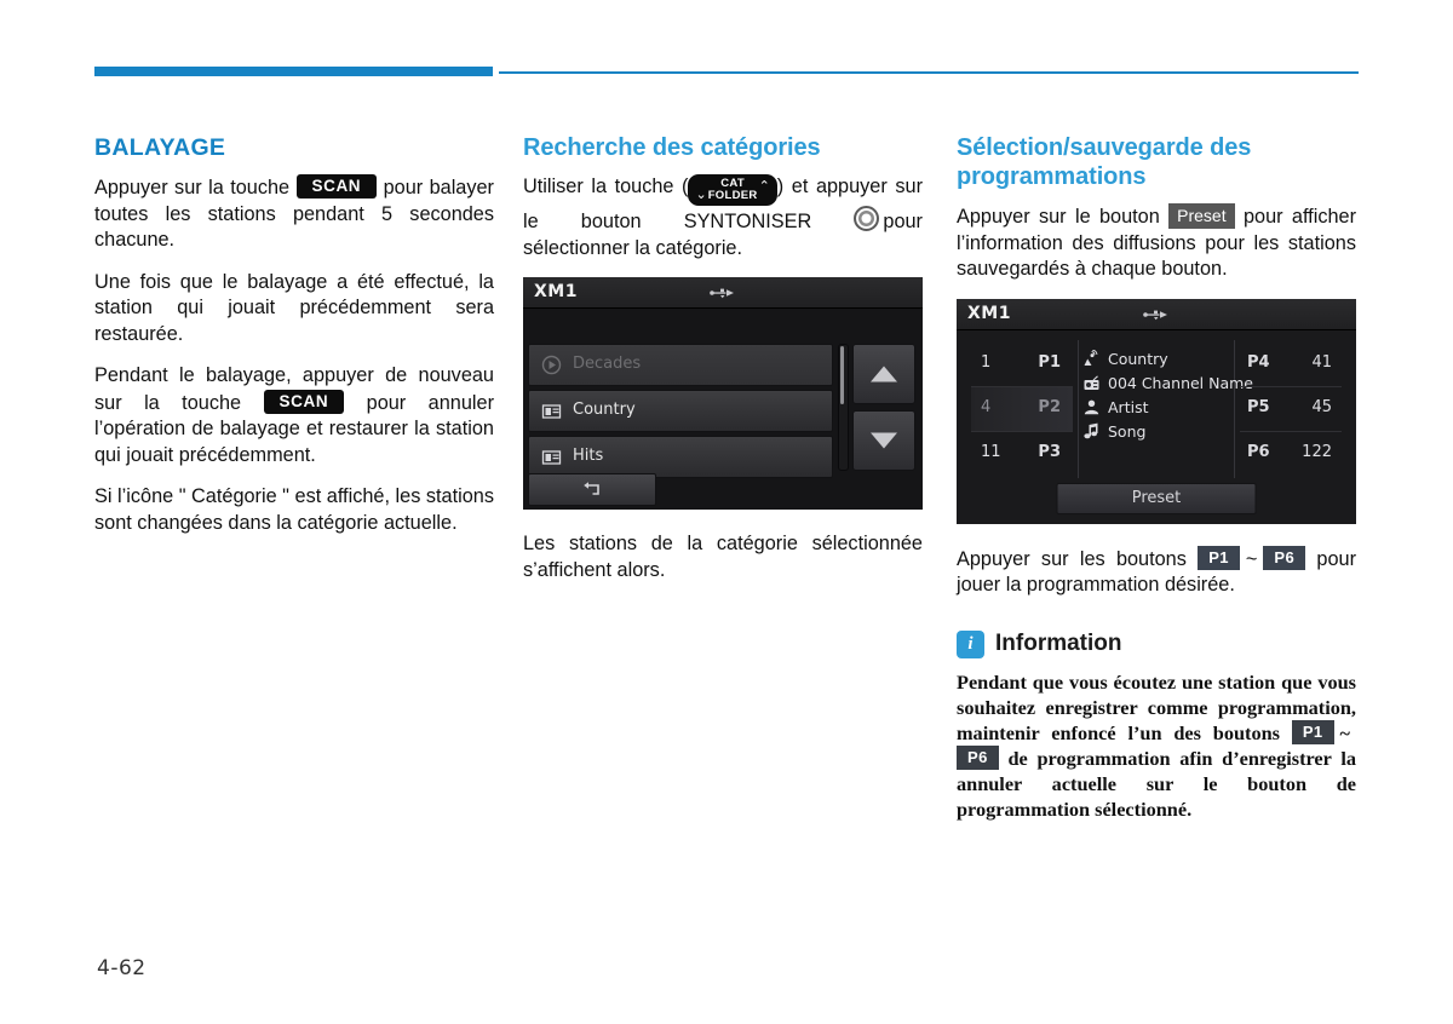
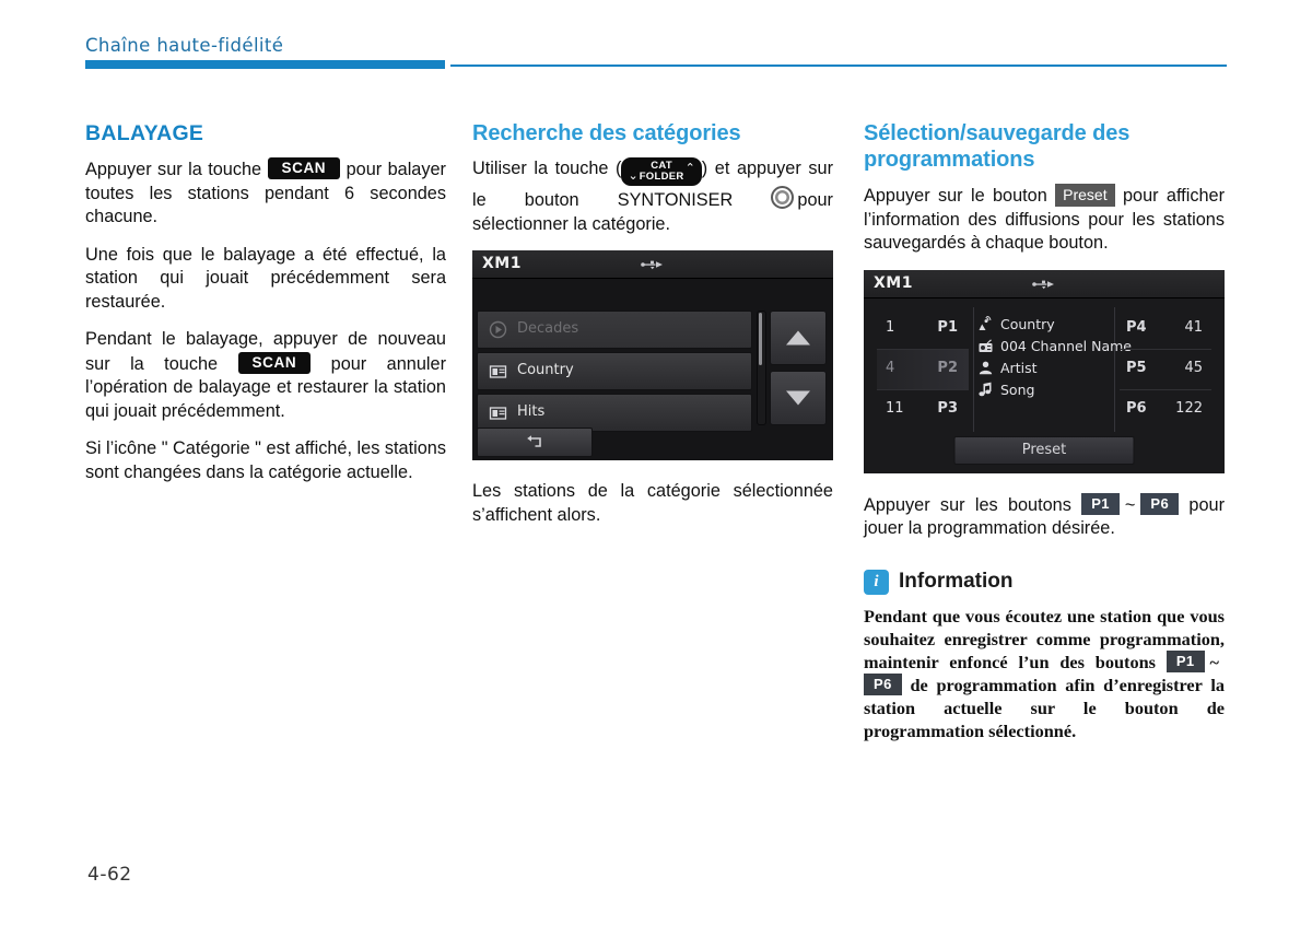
+ Chaîne haute-fidélité
  BALAYAGE
- Appuyer sur la touche SCAN pour balayer toutes les stations pendant 5 secondes chacune.
+ Appuyer sur la touche SCAN pour balayer toutes les stations pendant 6 secondes chacune.
  Une fois que le balayage a été effectué, la station qui jouait précédemment sera restaurée.
  Pendant le balayage, appuyer de nouveau sur la touche SCAN pour annuler l’opération de balayage et restaurer la station qui jouait précédemment.
  Si l’icône " Catégorie " est affiché, les stations sont changées dans la catégorie actuelle.
  Recherche des catégories
  Utiliser la touche ( ⌄CAT
  FOLDER⌃ ) et appuyer sur le bouton SYNTONISER pour sélectionner la catégorie.
  XM1
  Decades
  Country
  Hits
  Les stations de la catégorie sélectionnée s’affichent alors.
  Sélection/sauvegarde des programmations
  Appuyer sur le bouton Preset pour afficher l’information des diffusions pour les stations sauvegardés à chaque bouton.
  XM1
  1
  P1
  4
  P2
  11
  P3
  Country
  004 Channel Name
  Artist
  Song
  P4
  41
  P5
  45
  P6
  122
  Preset
  Appuyer sur les boutons P1 ~ P6 pour jouer la programmation désirée.
  i
  Information
- Pendant que vous écoutez une station que vous souhaitez enregistrer comme programmation, maintenir enfoncé l’un des boutons P1 ~P6 de programmation afin d’enregistrer la annuler actuelle sur le bouton de programmation sélectionné.
+ Pendant que vous écoutez une station que vous souhaitez enregistrer comme programmation, maintenir enfoncé l’un des boutons P1 ~P6 de programmation afin d’enregistrer la station actuelle sur le bouton de programmation sélectionné.
  4-62
